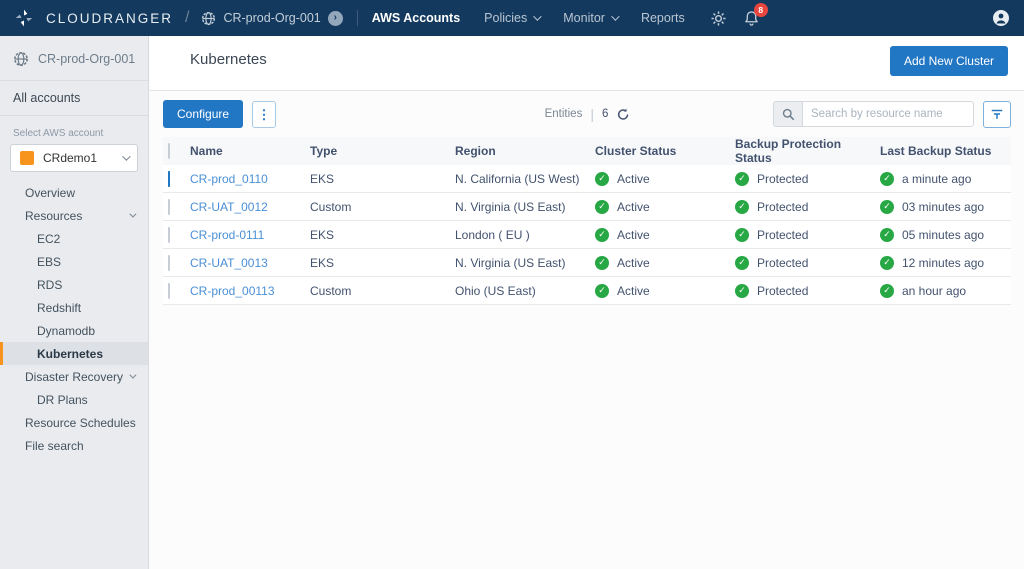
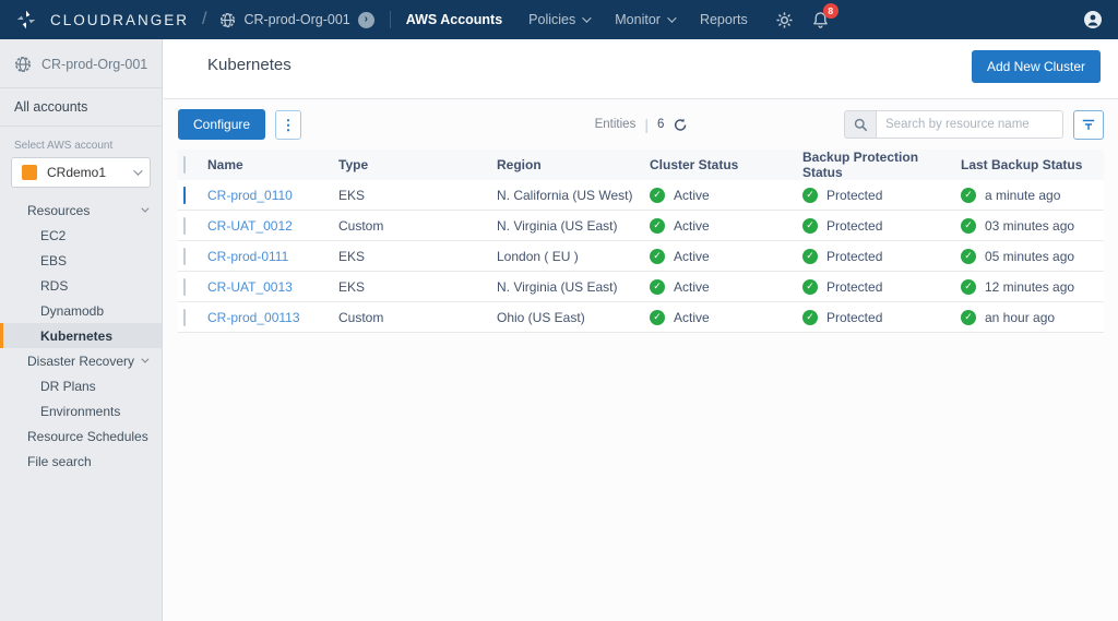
  CLOUDRANGER
  /
  CR-prod-Org-001
  ›
  AWS Accounts
  Policies
  Monitor
  Reports
  8
  CR-prod-Org-001
  All accounts
  Select AWS account
  CRdemo1
- Overview
  Resources
  EC2
  EBS
  RDS
- Redshift
  Dynamodb
  Kubernetes
  Disaster Recovery
  DR Plans
+ Environments
  Resource Schedules
  File search
  Kubernetes
  Add New Cluster
  Configure
  ⋮
  Entities
  |
  6
  Search by resource name
  Name
  Type
  Region
  Cluster Status
  Backup Protection Status
  Last Backup Status
  CR-prod_0110
  EKS
  N. California (US West)
  Active
  Protected
  a minute ago
  CR-UAT_0012
  Custom
  N. Virginia (US East)
  Active
  Protected
  03 minutes ago
  CR-prod-0111
  EKS
  London ( EU )
  Active
  Protected
  05 minutes ago
  CR-UAT_0013
  EKS
  N. Virginia (US East)
  Active
  Protected
  12 minutes ago
  CR-prod_00113
  Custom
  Ohio (US East)
  Active
  Protected
  an hour ago
